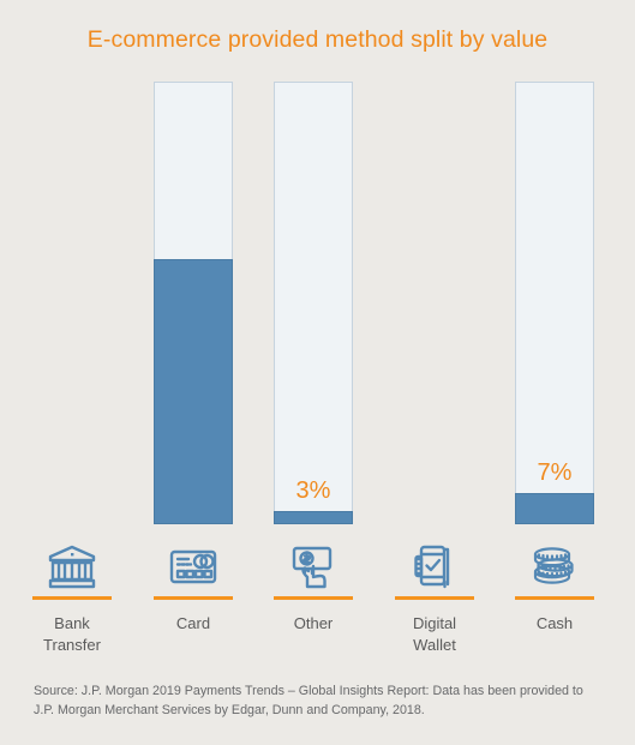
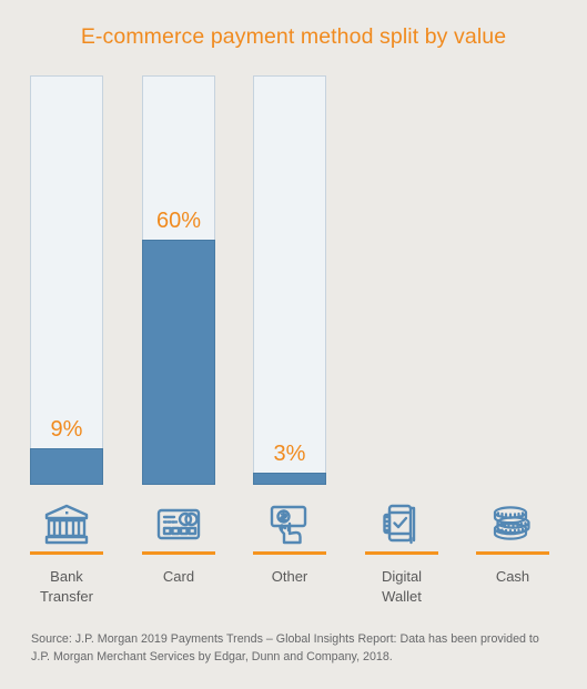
- E-commerce provided method split by value
+ E-commerce payment method split by value
+ 9%
+ 60%
  3%
- 7%
  Bank
  Transfer
  Card
  Other
  Digital
  Wallet
  Cash
  Source: J.P. Morgan 2019 Payments Trends – Global Insights Report: Data has been provided to J.P. Morgan Merchant Services by Edgar, Dunn and Company, 2018.
